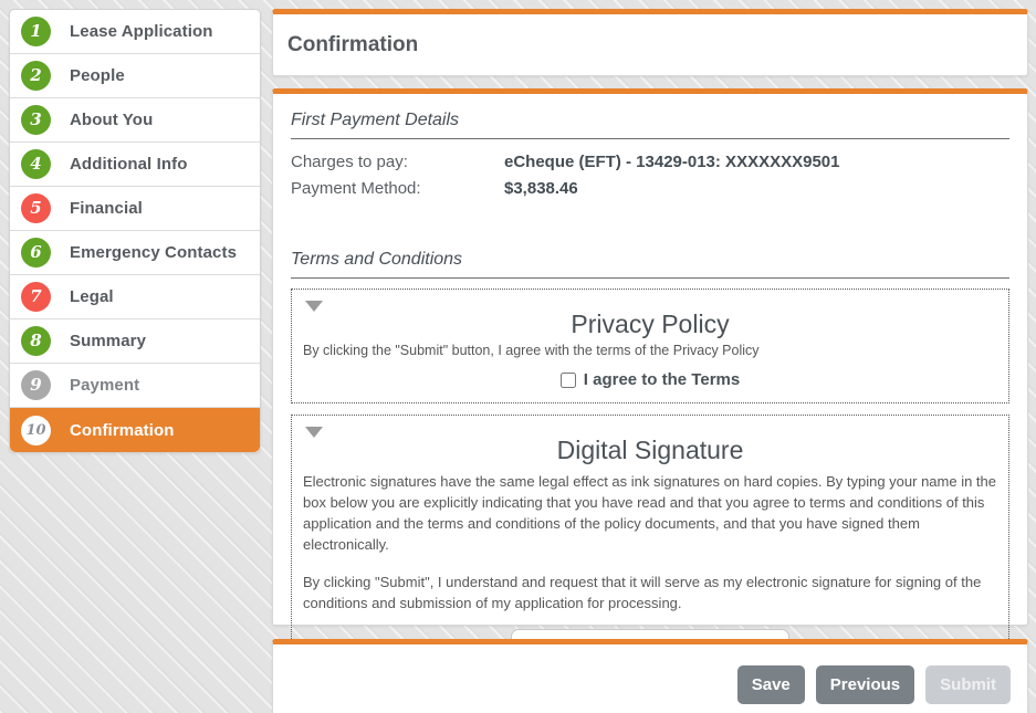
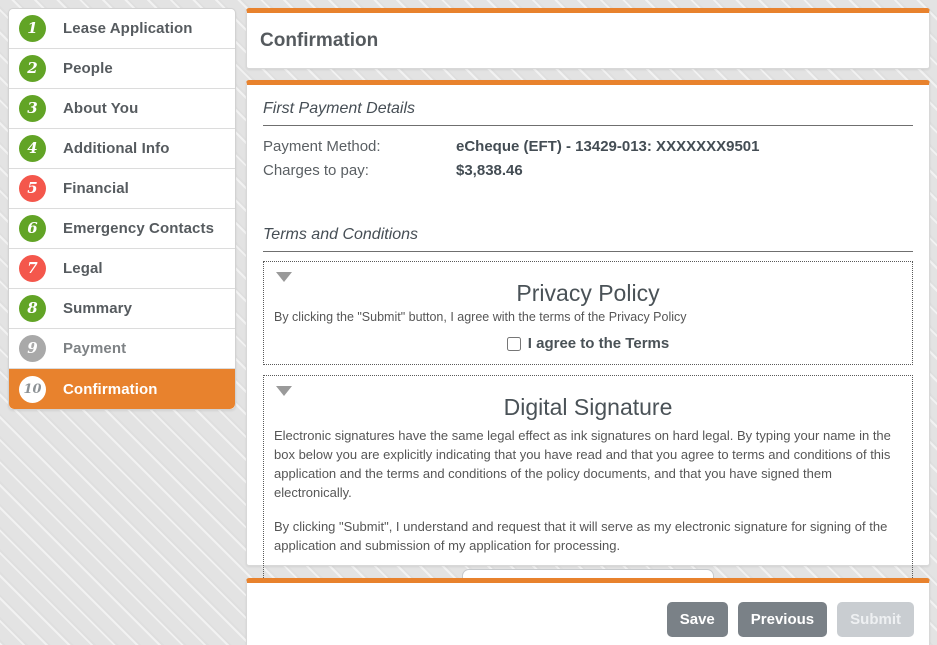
  1
  Lease Application
  2
  People
  3
  About You
  4
  Additional Info
  5
  Financial
  6
  Emergency Contacts
  7
  Legal
  8
  Summary
  9
  Payment
  10
  Confirmation
  Confirmation
  First Payment Details
- Charges to pay:
+ Payment Method:
  eCheque (EFT) - 13429-013: XXXXXXX9501
- Payment Method:
+ Charges to pay:
  $3,838.46
  Terms and Conditions
  Privacy Policy
  By clicking the "Submit" button, I agree with the terms of the Privacy Policy
  I agree to the Terms
  Digital Signature
- Electronic signatures have the same legal effect as ink signatures on hard copies. By typing your name in the box below you are explicitly indicating that you have read and that you agree to terms and conditions of this application and the terms and conditions of the policy documents, and that you have signed them electronically.
+ Electronic signatures have the same legal effect as ink signatures on hard legal. By typing your name in the box below you are explicitly indicating that you have read and that you agree to terms and conditions of this application and the terms and conditions of the policy documents, and that you have signed them electronically.
- By clicking "Submit", I understand and request that it will serve as my electronic signature for signing of the conditions and submission of my application for processing.
+ By clicking "Submit", I understand and request that it will serve as my electronic signature for signing of the application and submission of my application for processing.
  Save
  Previous
  Submit
